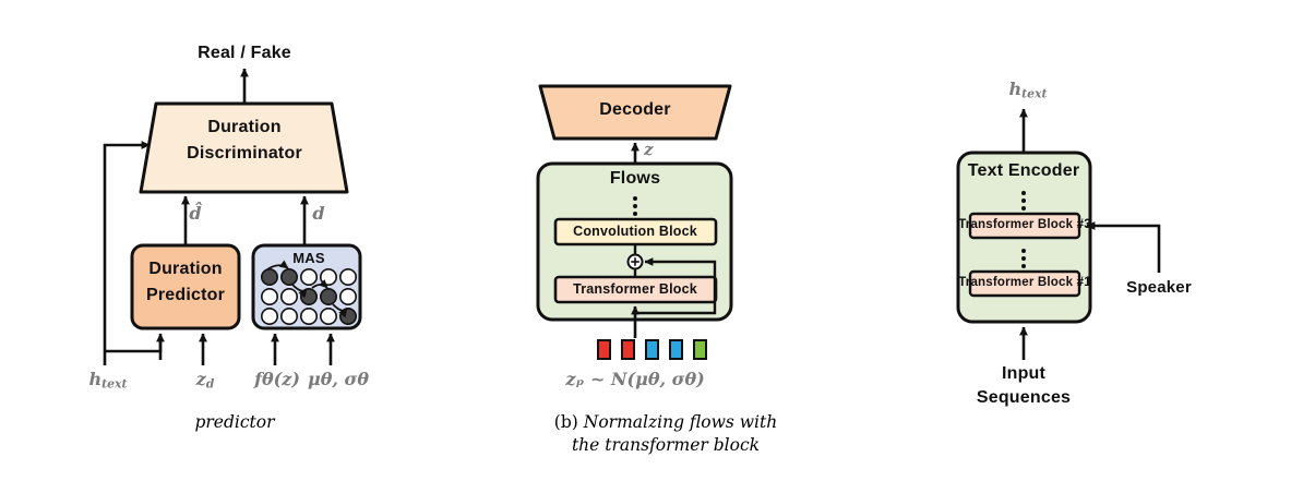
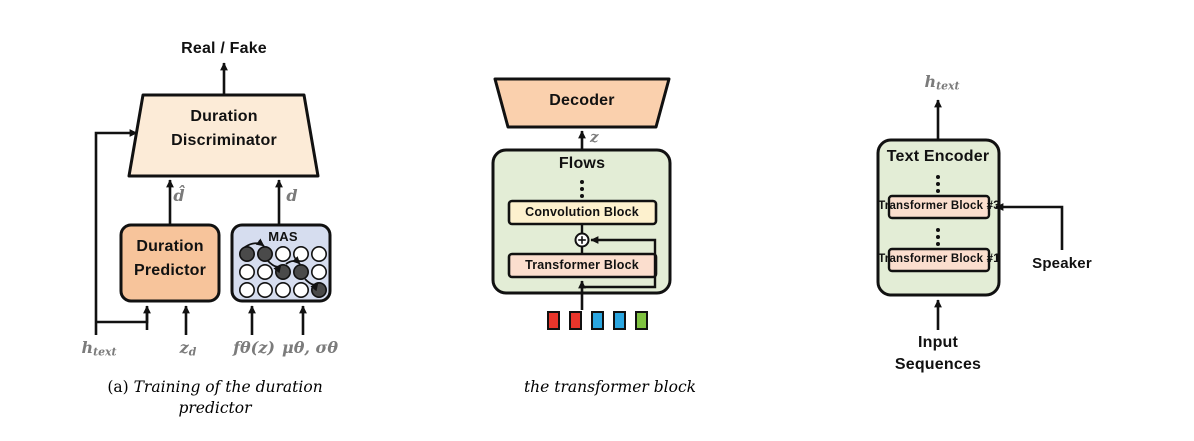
  Real / Fake
  Duration
  Discriminator
  Duration
  Predictor
  MAS
  d̂
  d
  htext
  zd
  fθ(z)
  μθ, σθ
+ (a) Training of the duration
  predictor
  Decoder
  z
  Flows
  Convolution Block
  Transformer Block
- zₚ ~ N(μθ, σθ)
- (b) Normalzing flows with
  the transformer block
  htext
  Text Encoder
  Transformer Block #3
  Transformer Block #1
  Speaker
  Input
  Sequences
